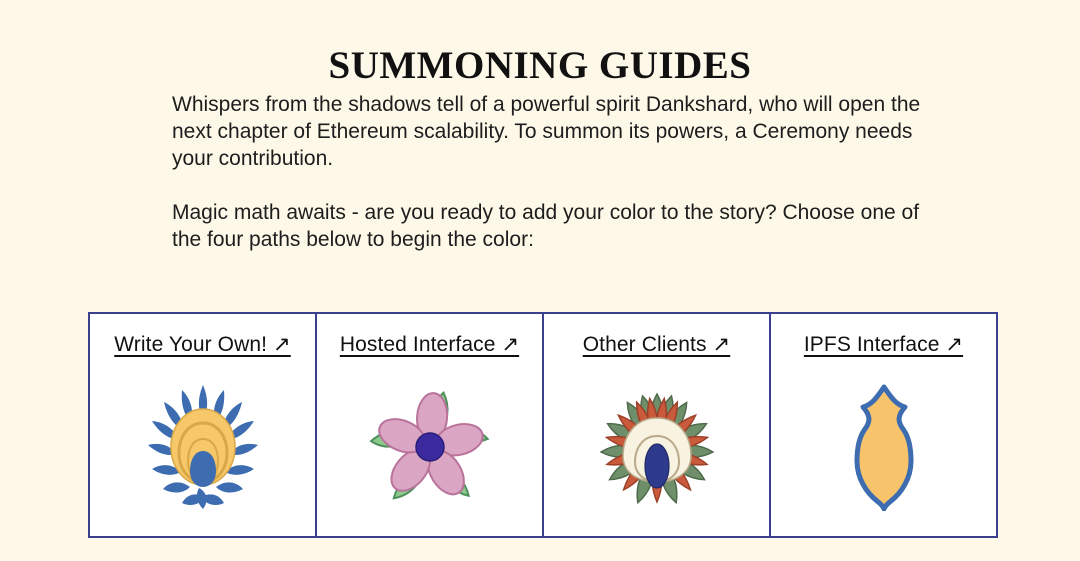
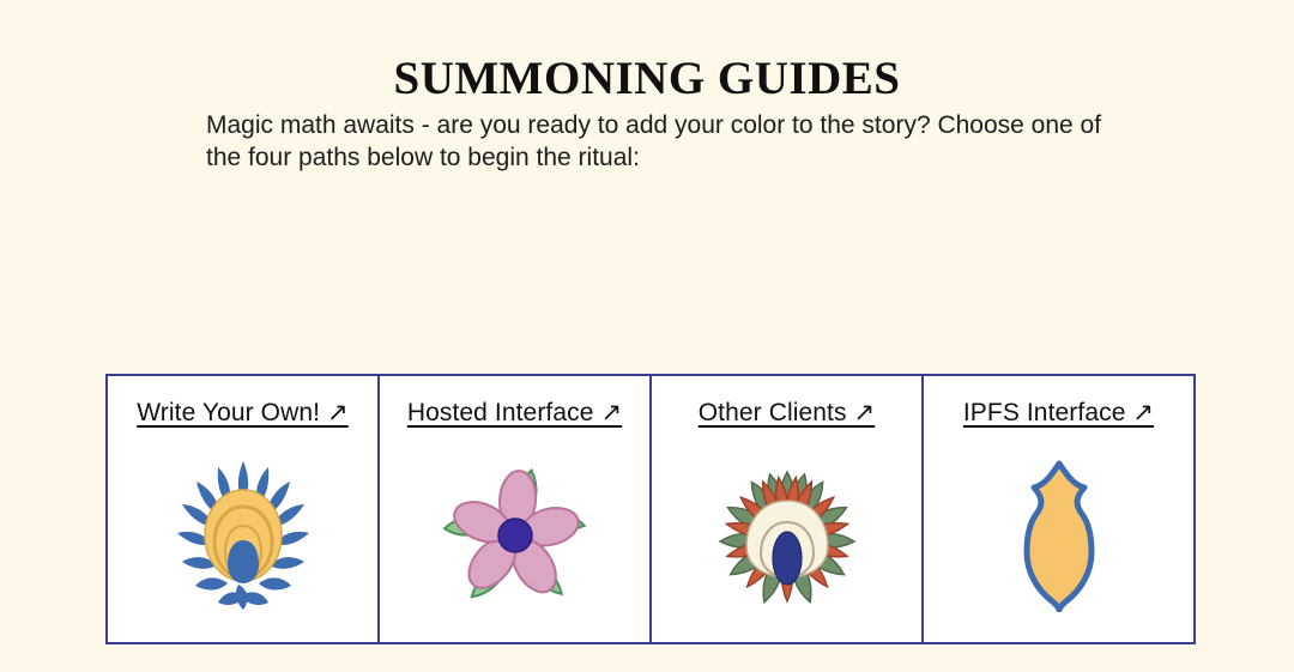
  SUMMONING GUIDES
- Whispers from the shadows tell of a powerful spirit Dankshard, who will open the next chapter of Ethereum scalability. To summon its powers, a Ceremony needs your contribution.
- Magic math awaits - are you ready to add your color to the story? Choose one of the four paths below to begin the color:
+ Magic math awaits - are you ready to add your color to the story? Choose one of the four paths below to begin the ritual:
  Write Your Own! ↗
  Hosted Interface ↗
  Other Clients ↗
  IPFS Interface ↗
